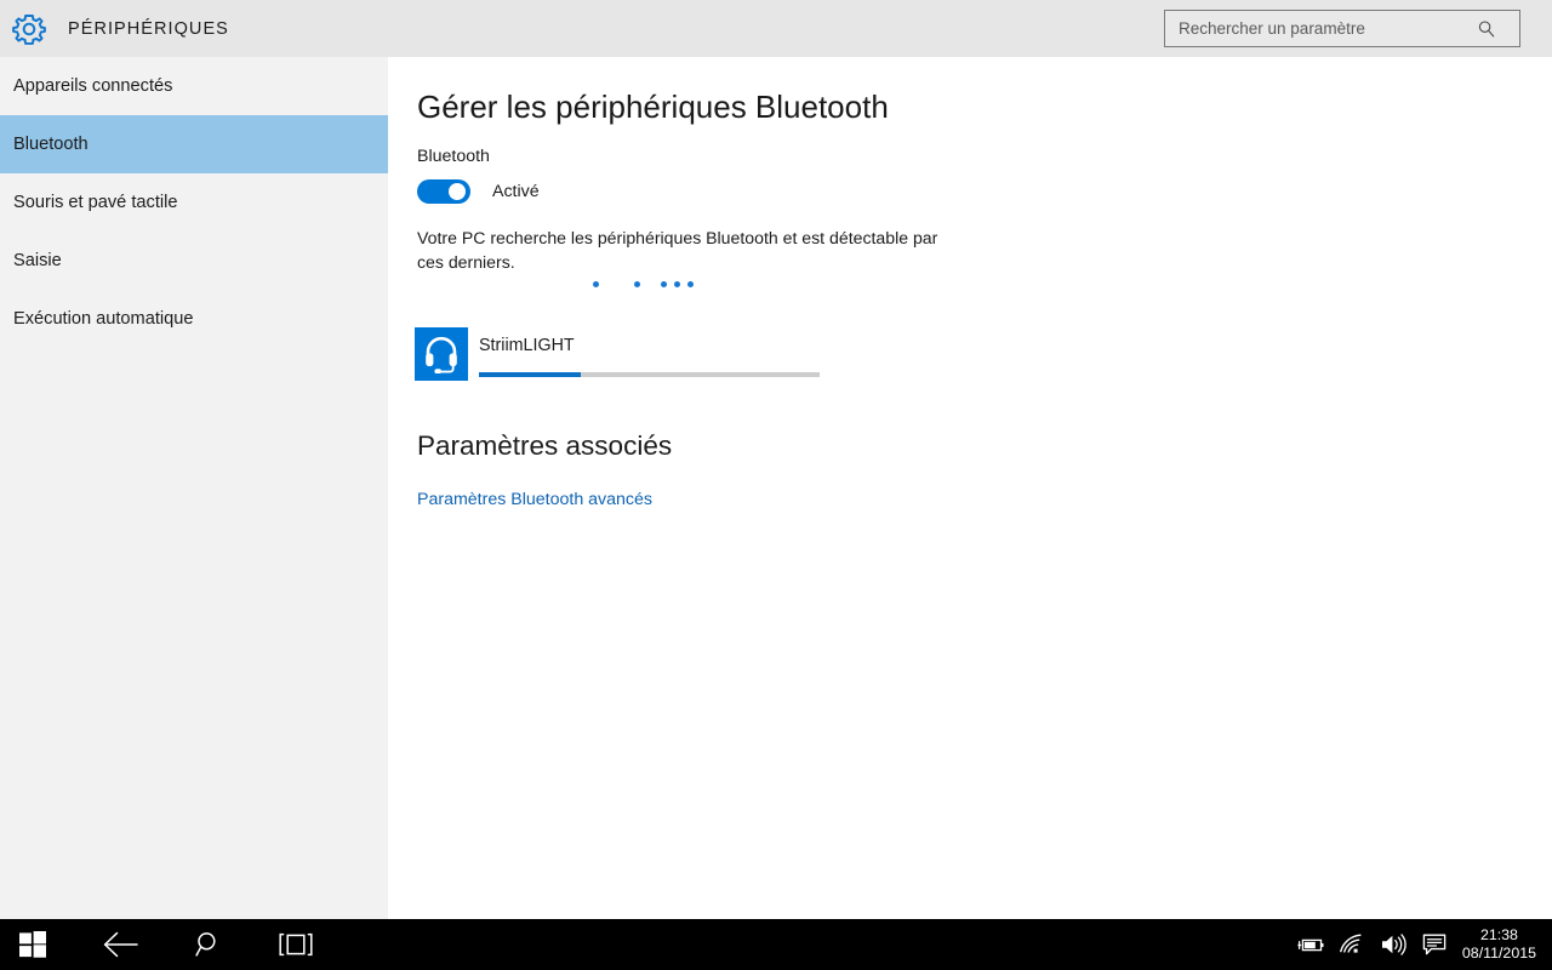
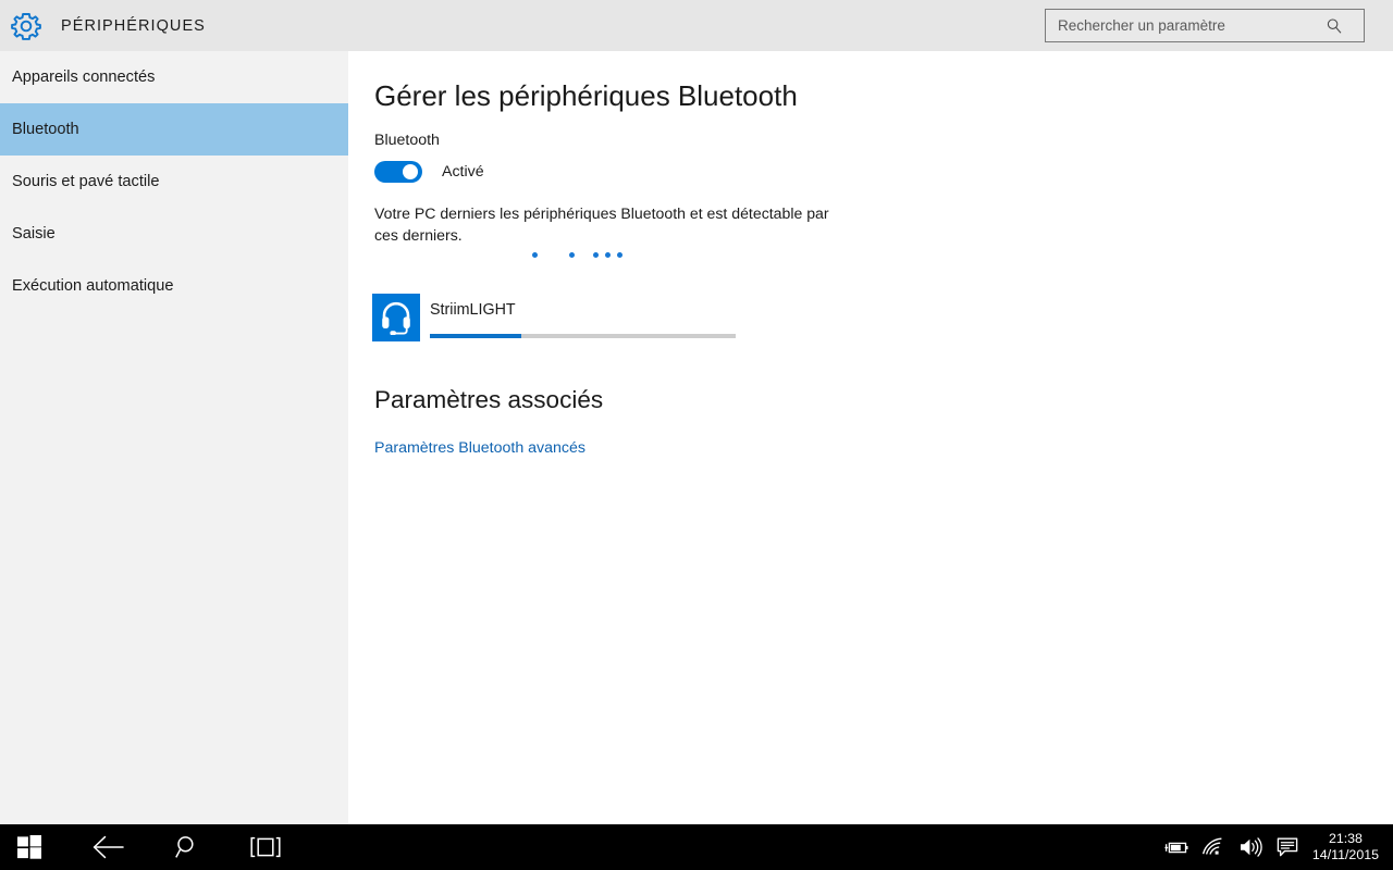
  PÉRIPHÉRIQUES
  Rechercher un paramètre
  Appareils connectés
  Bluetooth
  Souris et pavé tactile
  Saisie
  Exécution automatique
  Gérer les périphériques Bluetooth
  Bluetooth
  Activé
- Votre PC recherche les périphériques Bluetooth et est détectable par ces derniers.
+ Votre PC derniers les périphériques Bluetooth et est détectable par ces derniers.
  StriimLIGHT
  Paramètres associés
  Paramètres Bluetooth avancés
  21:38
- 08/11/2015
+ 14/11/2015
